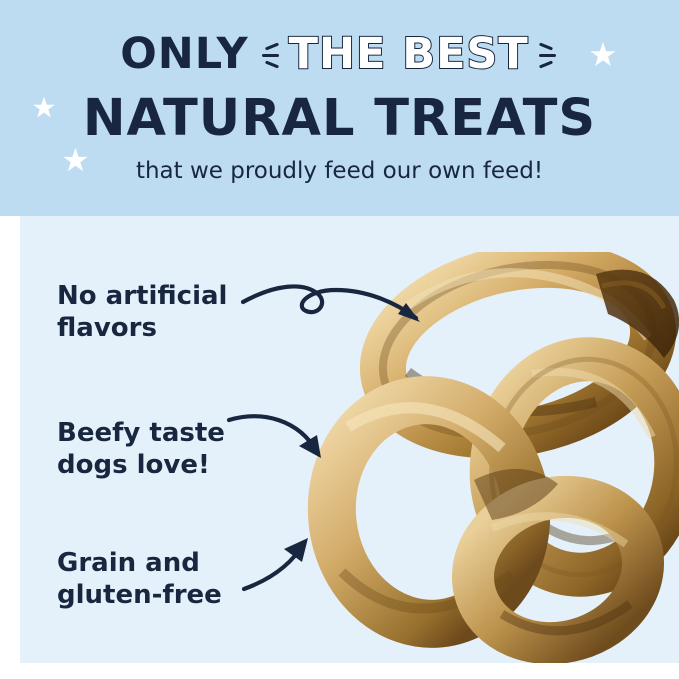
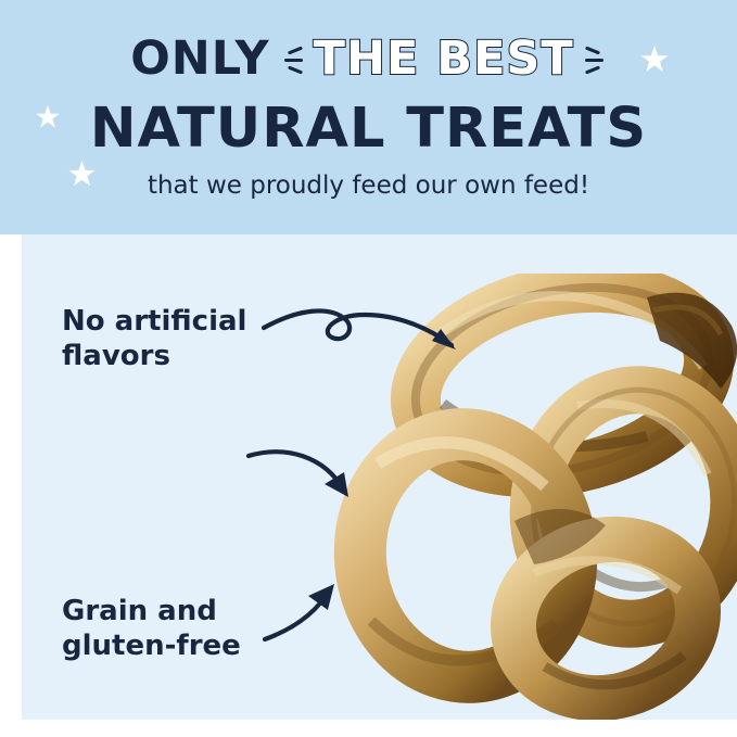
  ONLY
  THE BEST
  NATURAL TREATS
  that we proudly feed our own feed!
  No artificial
  flavors
- Beefy taste
- dogs love!
  Grain and
  gluten-free
